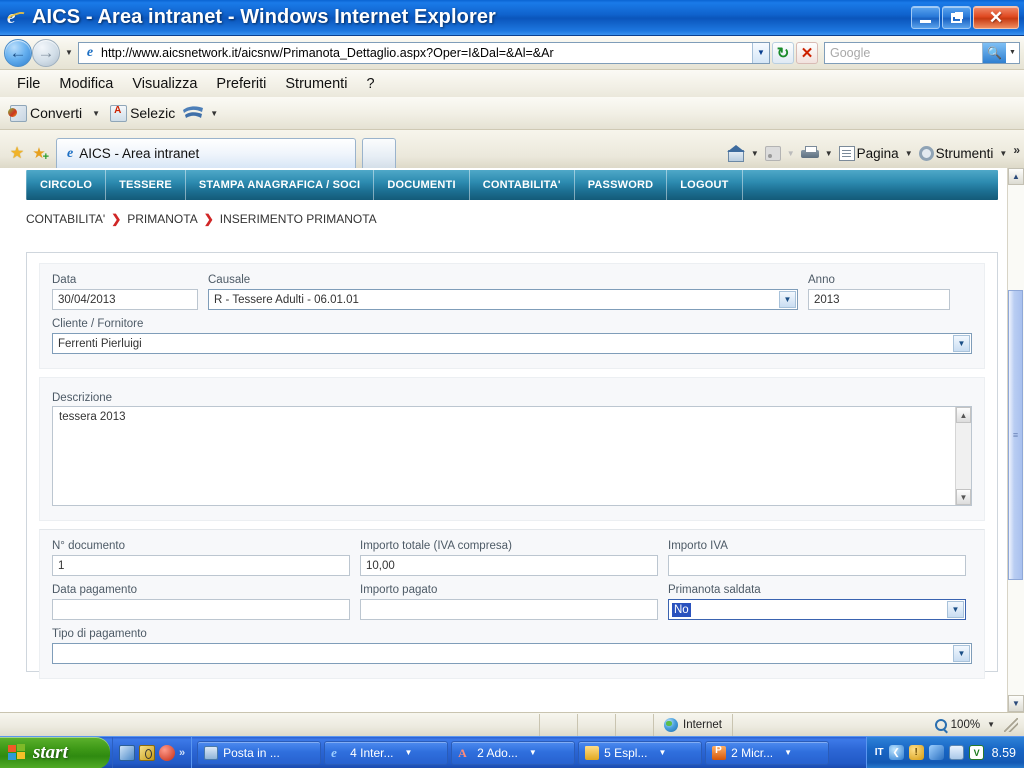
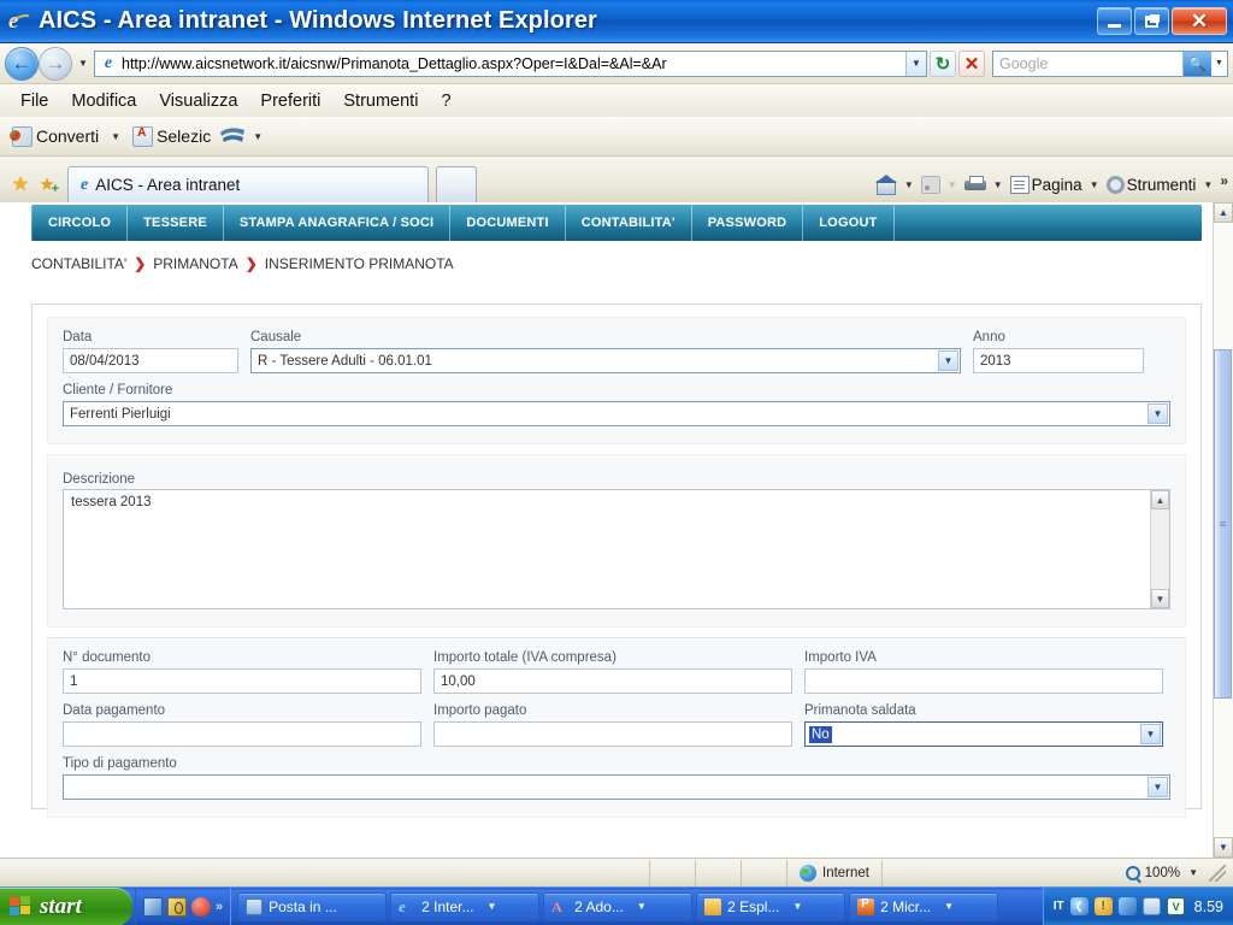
  e
  AICS - Area intranet - Windows Internet Explorer
  ✕
  ←
  →
  ▼
  e
  http://www.aicsnetwork.it/aicsnw/Primanota_Dettaglio.aspx?Oper=I&Dal=&Al=&Ar
  ▼
  ↻
  ✕
  Google
  🔍
  File
  Modifica
  Visualizza
  Preferiti
  Strumenti
  ?
  Converti
  ▼
  Selezic
  ▼
  ★
  ★
  e
  AICS - Area intranet
  ▼
  ▼
  ▼
  Pagina
  ▼
  Strumenti
  ▼
  »
  CIRCOLO
  TESSERE
  STAMPA ANAGRAFICA / SOCI
  DOCUMENTI
  CONTABILITA'
  PASSWORD
  LOGOUT
  CONTABILITA'
  ❯
  PRIMANOTA
  ❯
  INSERIMENTO PRIMANOTA
  Data
- 30/04/2013
+ 08/04/2013
  Causale
  R - Tessere Adulti - 06.01.01
  ▼
  Anno
  2013
  Cliente / Fornitore
  Ferrenti Pierluigi
  ▼
  Descrizione
  tessera 2013
  ▲
  ▼
  N° documento
  1
  Importo totale (IVA compresa)
  10,00
  Importo IVA
  Data pagamento
  Importo pagato
  Primanota saldata
  No
  ▼
  Tipo di pagamento
  ▼
  ▲
  ≡
  ▼
  Internet
  100%
  ▼
  start
  »
  Posta in ...
  e
- 4 Inter...
+ 2 Inter...
  ▼
  A
  2 Ado...
  ▼
- 5 Espl...
+ 2 Espl...
  ▼
  2 Micr...
  ▼
  IT
  ❮
  !
  V
  8.59
